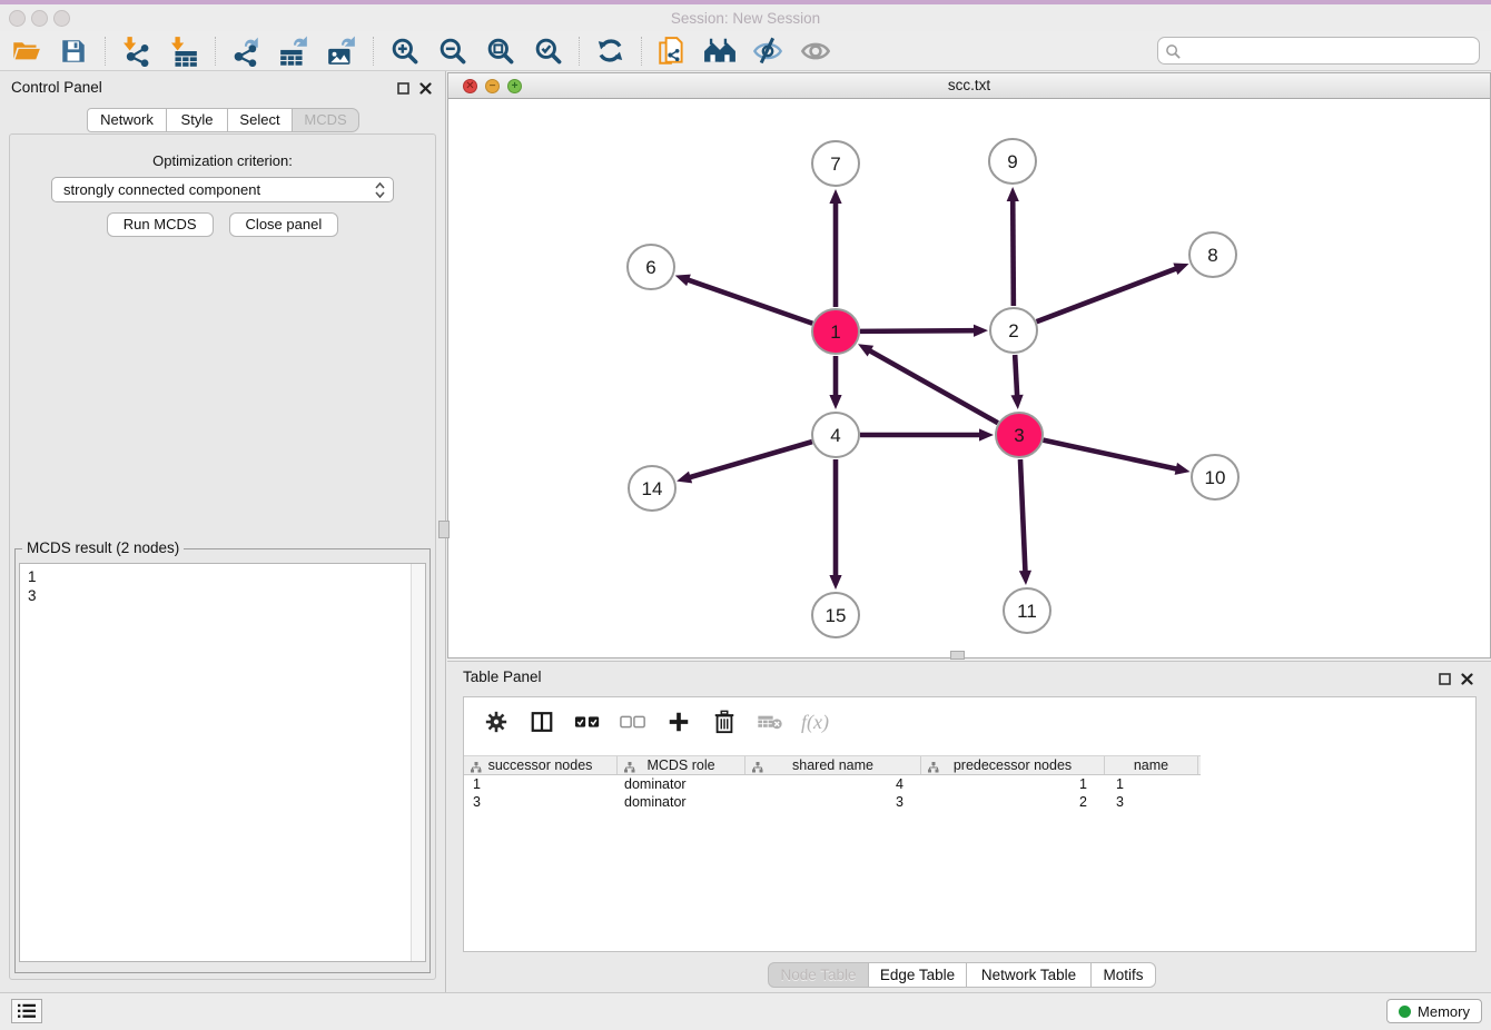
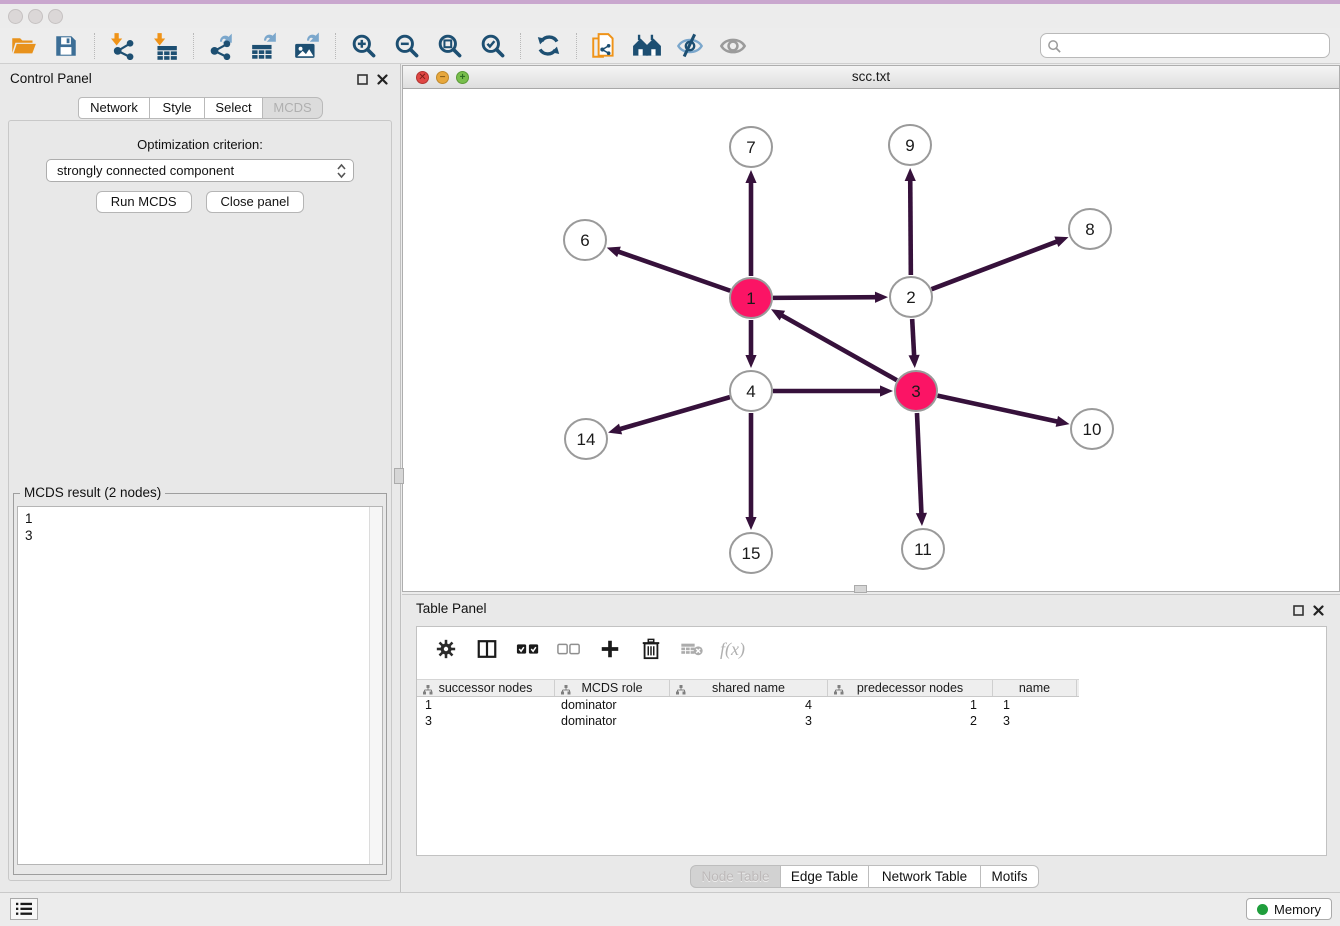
- Session: New Session
  Control Panel
  Network
  Style
  Select
  MCDS
  Optimization criterion:
  strongly connected component
  Run MCDS
  Close panel
  MCDS result (2 nodes)
  1
  3
  ✕
  −
  +
  scc.txt
  7
  9
  6
  8
  1
  2
  4
  3
  14
  10
  15
  11
  Table Panel
  f(x)
  successor nodes
  MCDS role
  shared name
  predecessor nodes
  name
  1
  dominator
  4
  1
  1
  3
  dominator
  3
  2
  3
  Node Table
  Edge Table
  Network Table
  Motifs
  Memory
